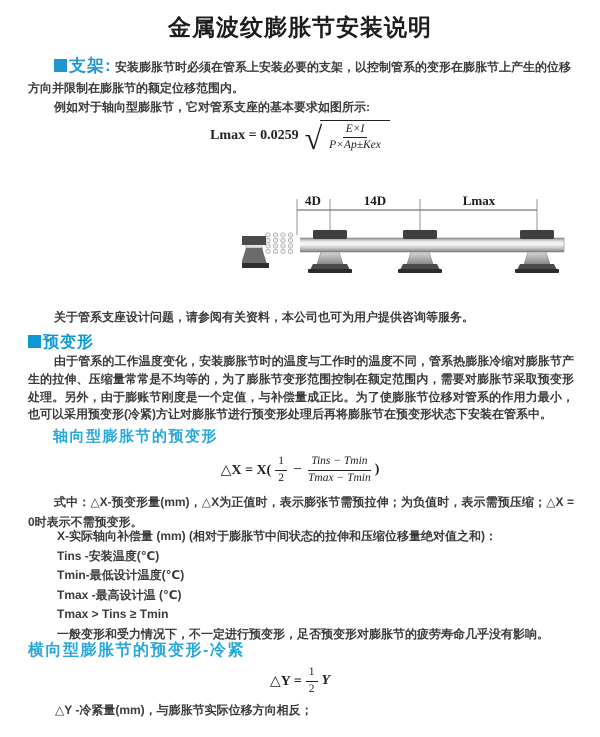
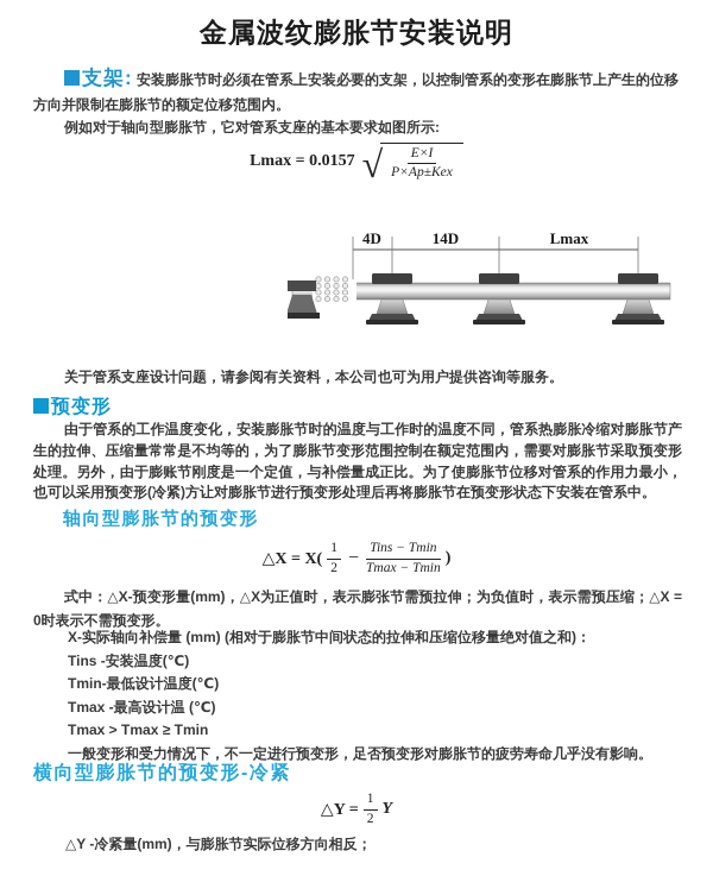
  金属波纹膨胀节安装说明
  支架: 安装膨胀节时必须在管系上安装必要的支架，以控制管系的变形在膨胀节上产生的位移方向并限制在膨胀节的额定位移范围内。
  例如对于轴向型膨胀节，它对管系支座的基本要求如图所示:
- Lmax = 0.0259
+ Lmax = 0.0157
  √
  E×I
  P×Ap±Kex
  关于管系支座设计问题，请参阅有关资料，本公司也可为用户提供咨询等服务。
  4D
  14D
  Lmax
  预变形
  由于管系的工作温度变化，安装膨胀节时的温度与工作时的温度不同，管系热膨胀冷缩对膨胀节产生的拉伸、压缩量常常是不均等的，为了膨胀节变形范围控制在额定范围内，需要对膨胀节采取预变形处理。另外，由于膨账节刚度是一个定值，与补偿量成正比。为了使膨胀节位移对管系的作用力最小，也可以采用预变形(冷紧)方让对膨胀节进行预变形处理后再将膨胀节在预变形状态下安装在管系中。
  轴向型膨胀节的预变形
  △X = X(
  1
  2
  −
  Tins − Tmin
  Tmax − Tmin
  )
  式中：△X-预变形量(mm)，△X为正值时，表示膨张节需预拉伸；为负值时，表示需预压缩；△X = 0时表示不需预变形。
  X-实际轴向补偿量 (mm) (相对于膨胀节中间状态的拉伸和压缩位移量绝对值之和)：
  Tins -安装温度(℃)
  Tmin-最低设计温度(℃)
  Tmax -最高设计温 (℃)
- Tmax > Tins ≥ Tmin
+ Tmax > Tmax ≥ Tmin
  一般变形和受力情况下，不一定进行预变形，足否预变形对膨胀节的疲劳寿命几乎没有影响。
  横向型膨胀节的预变形-冷紧
  △Y =
  1
  2
  Y
  △Y -冷紧量(mm)，与膨胀节实际位移方向相反；
